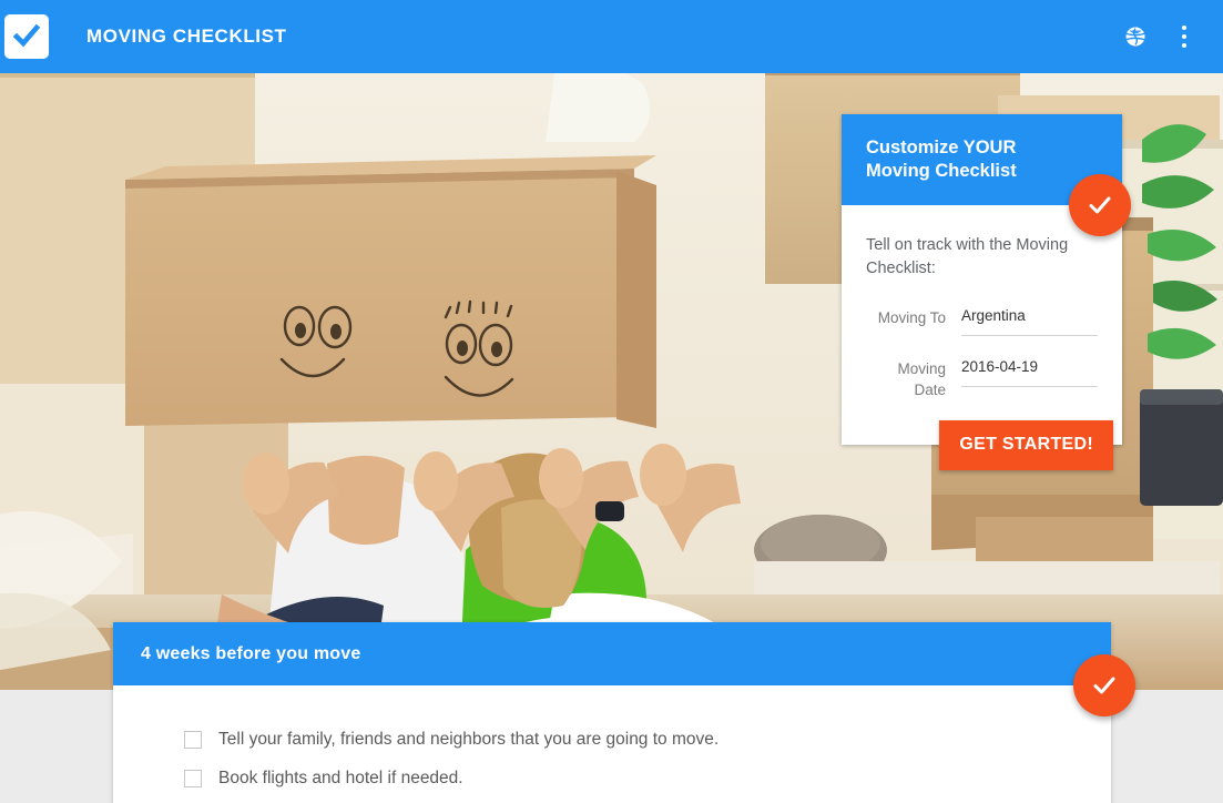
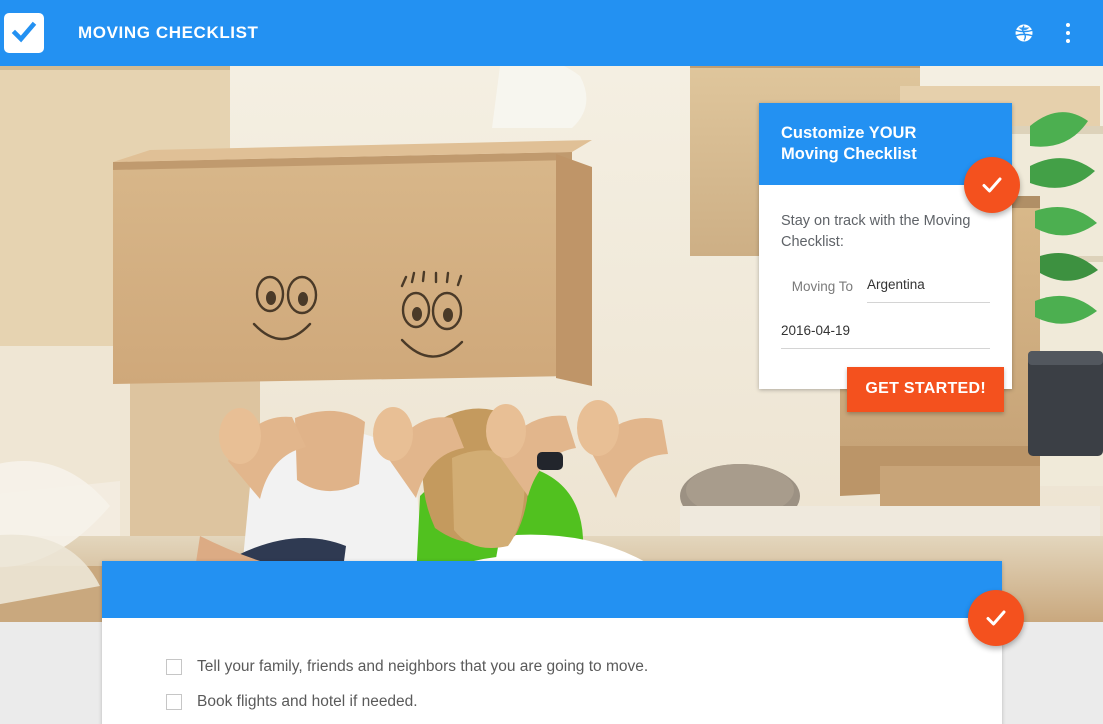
  MOVING CHECKLIST
  Customize YOUR Moving Checklist
- Tell on track with the Moving Checklist:
+ Stay on track with the Moving Checklist:
  Moving To
  Argentina
- Moving Date
  2016-04-19
  GET STARTED!
- 4 weeks before you move
  Tell your family, friends and neighbors that you are going to move.
  Book flights and hotel if needed.
